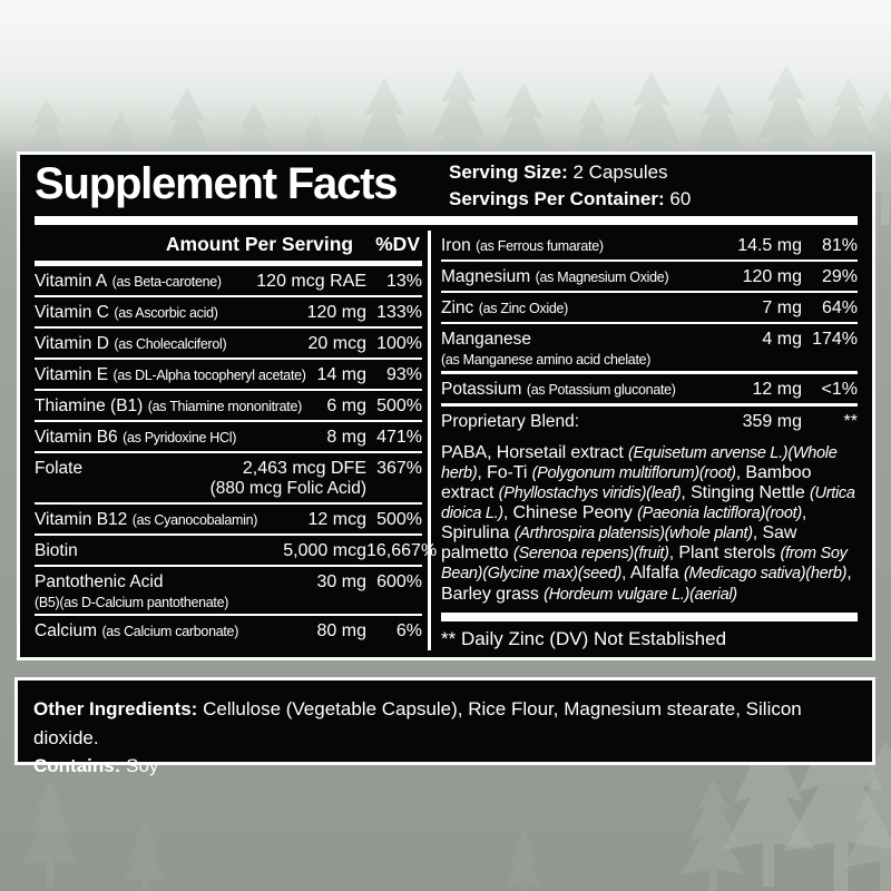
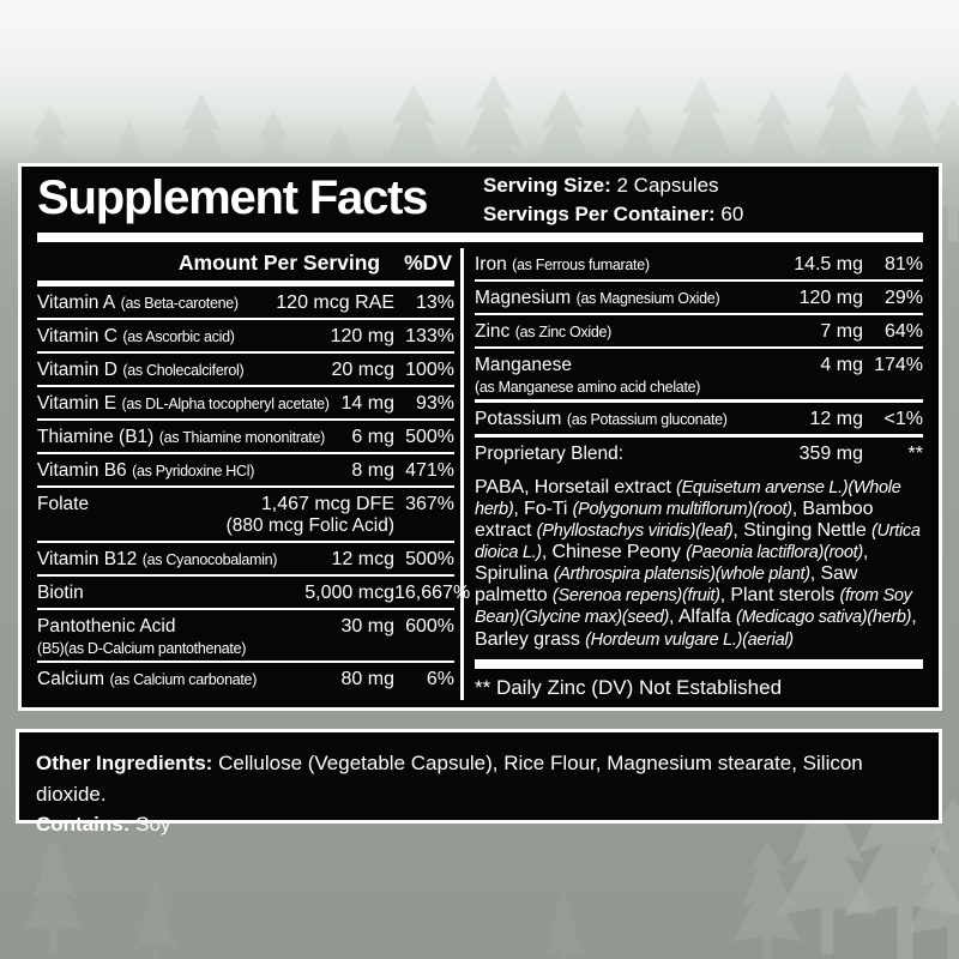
  Supplement Facts
  Serving Size: 2 Capsules
  Servings Per Container: 60
  Amount Per Serving
  %DV
  Vitamin A (as Beta-carotene)
  120 mcg RAE
  13%
  Vitamin C (as Ascorbic acid)
  120 mg
  133%
  Vitamin D (as Cholecalciferol)
  20 mcg
  100%
  Vitamin E (as DL-Alpha tocopheryl acetate)
  14 mg
  93%
  Thiamine (B1) (as Thiamine mononitrate)
  6 mg
  500%
  Vitamin B6 (as Pyridoxine HCl)
  8 mg
  471%
  Folate
- 2,463 mcg DFE
+ 1,467 mcg DFE
  (880 mcg Folic Acid)
  367%
  Vitamin B12 (as Cyanocobalamin)
  12 mcg
  500%
  Biotin
  5,000 mcg
  16,667
  Pantothenic Acid
  (B5)(as D-Calcium pantothenate)
  30 mg
  600%
  Calcium (as Calcium carbonate)
  80 mg
  6%
  Iron (as Ferrous fumarate)
  14.5 mg
  81%
  Magnesium (as Magnesium Oxide)
  120 mg
  29%
  Zinc (as Zinc Oxide)
  7 mg
  64%
  Manganese
  (as Manganese amino acid chelate)
  4 mg
  174%
  Potassium (as Potassium gluconate)
  12 mg
  <1%
  Proprietary Blend:
  359 mg
  **
  PABA, Horsetail extract (Equisetum arvense L.)(Whole herb), Fo-Ti (Polygonum multiflorum)(root), Bamboo extract (Phyllostachys viridis)(leaf), Stinging Nettle (Urtica dioica L.), Chinese Peony (Paeonia lactiflora)(root), Spirulina (Arthrospira platensis)(whole plant), Saw palmetto (Serenoa repens)(fruit), Plant sterols (from Soy Bean)(Glycine max)(seed), Alfalfa (Medicago sativa)(herb), Barley grass (Hordeum vulgare L.)(aerial)
  ** Daily Zinc (DV) Not Established
  Other Ingredients: Cellulose (Vegetable Capsule), Rice Flour, Magnesium stearate, Silicon dioxide.
  Contains: Soy
